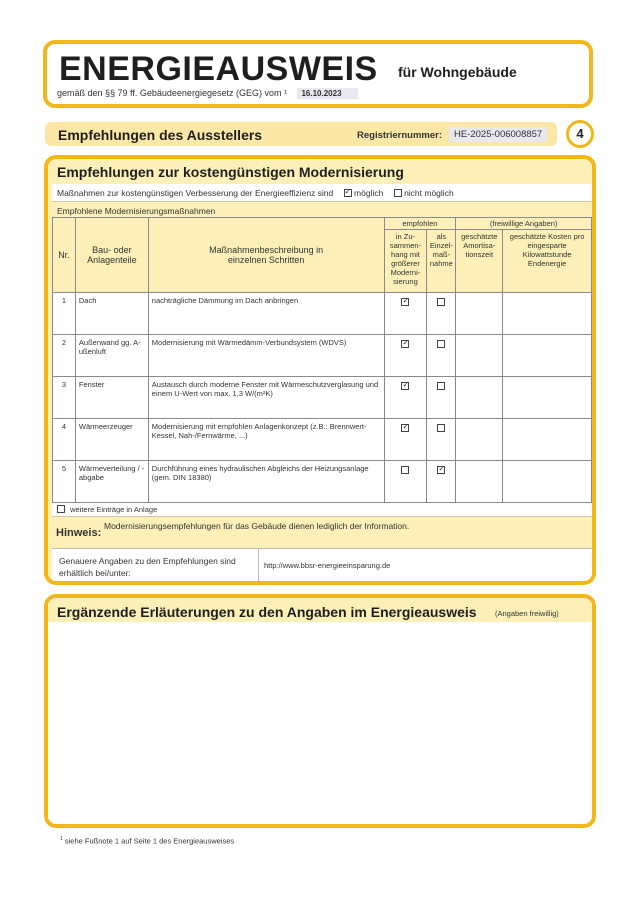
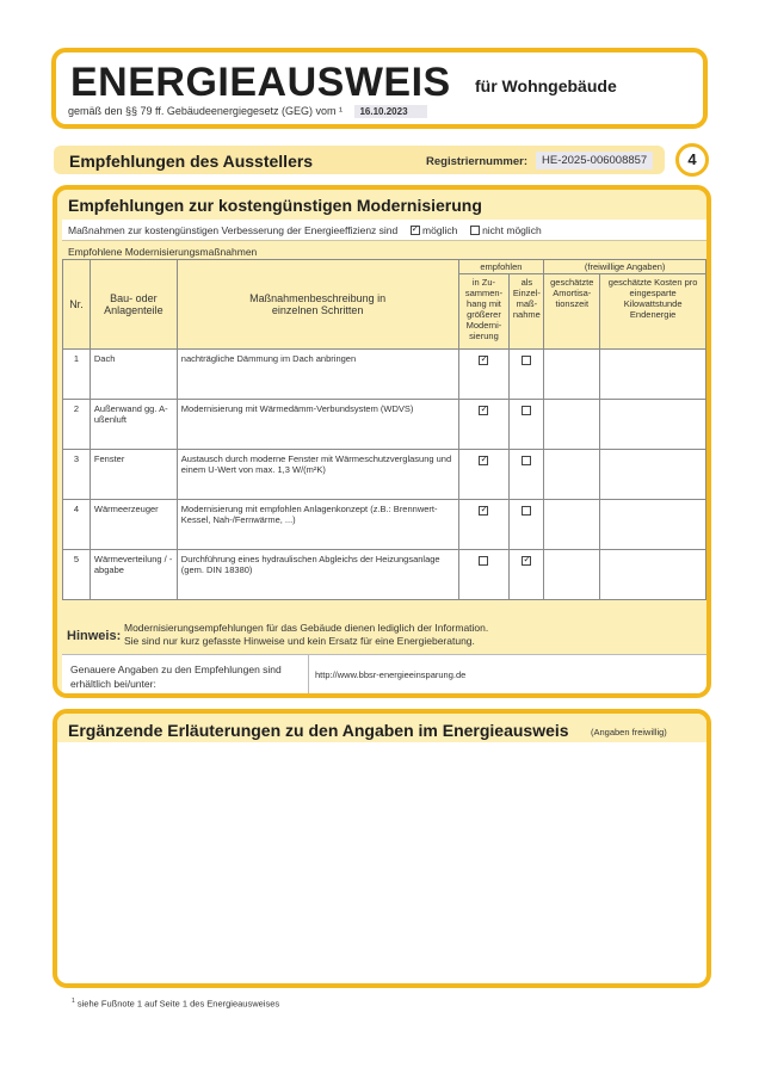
  ENERGIEAUSWEIS
  für Wohngebäude
  gemäß den §§ 79 ff. Gebäudeenergiegesetz (GEG) vom ¹ 16.10.2023
  Empfehlungen des Ausstellers
  Registriernummer:
  HE-2025-006008857
  4
  Empfehlungen zur kostengünstigen Modernisierung
  Maßnahmen zur kostengünstigen Verbesserung der Energieeffizienz sind möglich nicht möglich
  Empfohlene Modernisierungsmaßnahmen
  Nr.	Bau- oder Anlagenteile	Maßnahmenbeschreibung in einzelnen Schritten	empfohlen	(freiwillige Angaben)
  in Zu-sammen-hang mit größerer Moderni-sierung	als Einzel-maß-nahme	geschätzte Amortisa-tionszeit	geschätzte Kosten pro eingesparte Kilowattstunde Endenergie
  1	Dach	nachträgliche Dämmung im Dach anbringen
  2	Außenwand gg. A-ußenluft	Modernisierung mit Wärmedämm-Verbundsystem (WDVS)
  3	Fenster	Austausch durch moderne Fenster mit Wärmeschutzverglasung und einem U-Wert von max. 1,3 W/(m²K)
  4	Wärmeerzeuger	Modernisierung mit empfohlen Anlagenkonzept (z.B.: Brennwert-Kessel, Nah-/Fernwärme, ...)
  5	Wärmeverteilung / -abgabe	Durchführung eines hydraulischen Abgleichs der Heizungsanlage (gem. DIN 18380)
- weitere Einträge in Anlage
  Hinweis:
  Modernisierungsempfehlungen für das Gebäude dienen lediglich der Information.
+ Sie sind nur kurz gefasste Hinweise und kein Ersatz für eine Energieberatung.
  Genauere Angaben zu den Empfehlungen sind erhältlich bei/unter:
  http://www.bbsr-energieeinsparung.de
  Ergänzende Erläuterungen zu den Angaben im Energieausweis
  (Angaben freiwillig)
  siehe Fußnote 1 auf Seite 1 des Energieausweises
